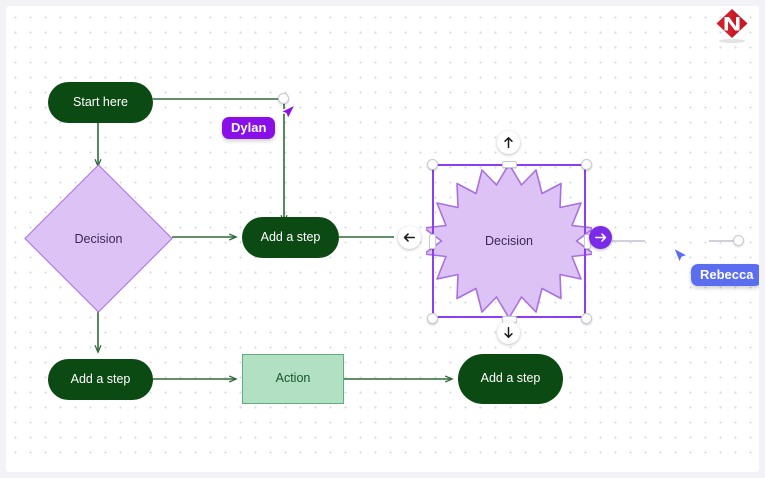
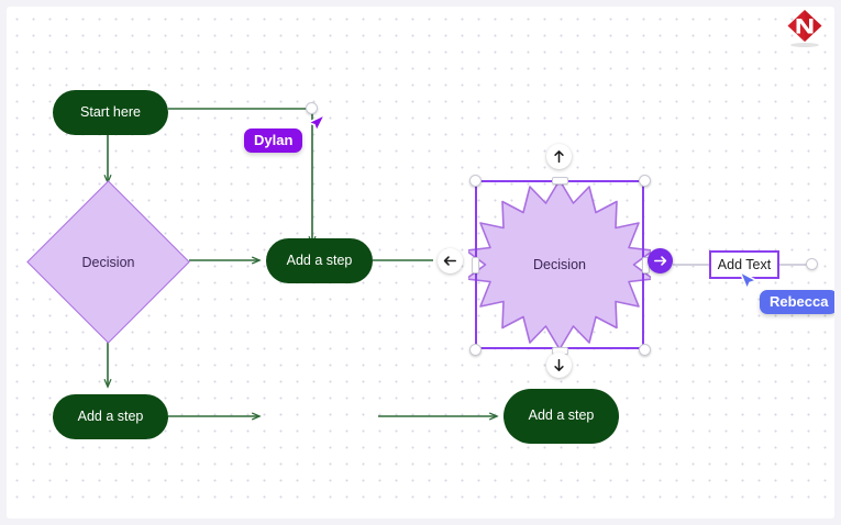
  Start here
  Decision
  Add a step
  Add a step
- Action
  Add a step
  Decision
+ Add Text
  Dylan
  Rebecca
